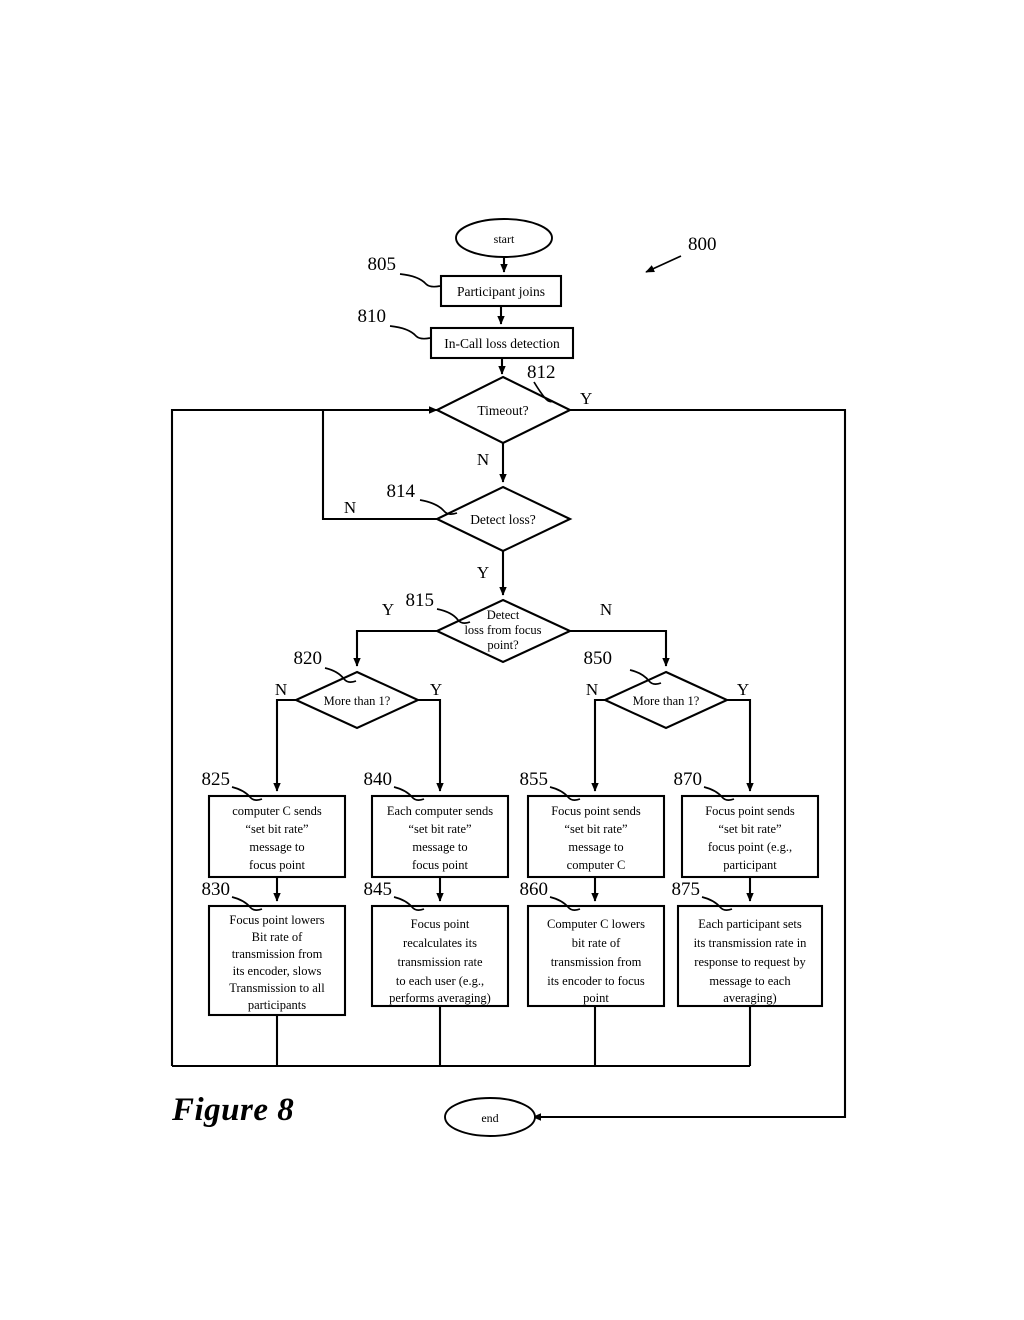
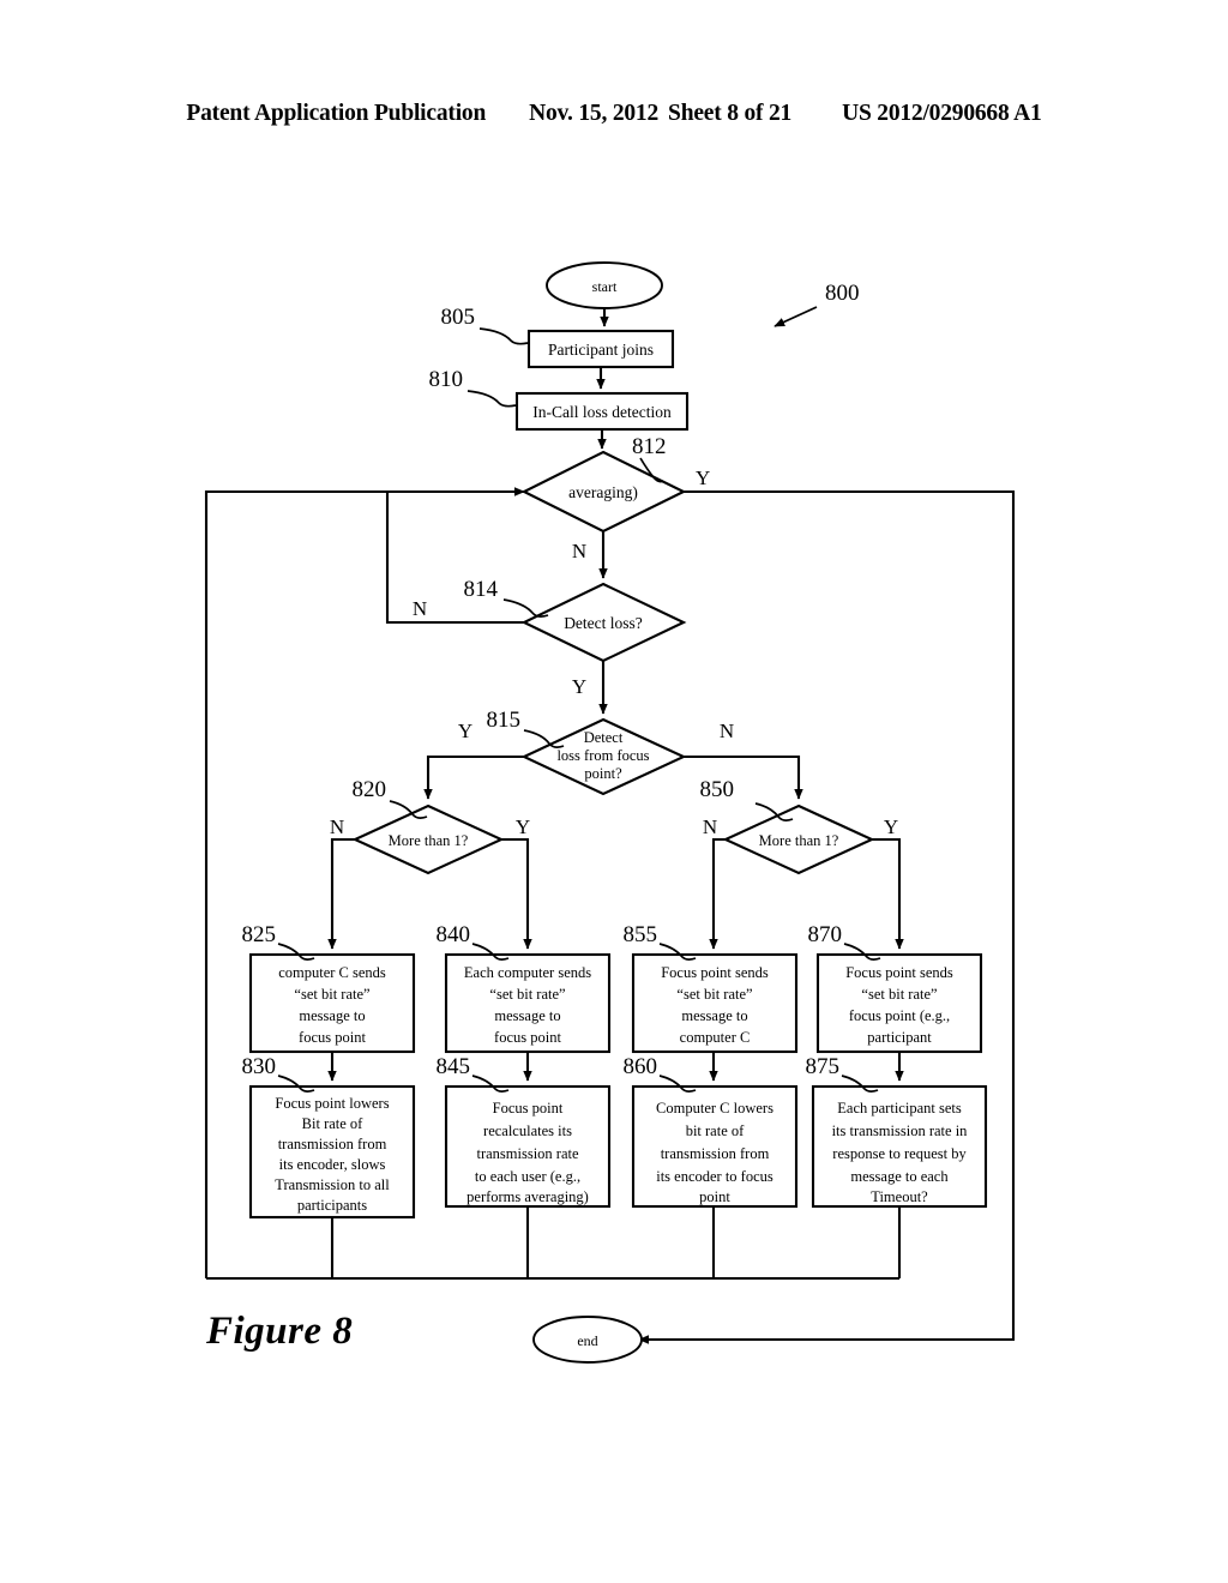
+ Patent Application Publication
+ Nov. 15, 2012
+ Sheet 8 of 21
+ US 2012/0290668 A1
  start
  Participant joins
  805
  In-Call loss detection
  810
- Timeout?
+ averaging)
  812
  Y
  N
  Detect loss?
  814
  N
  Y
  Detect
  loss from focus
  point?
  815
  Y
  N
  More than 1?
  820
  N
  Y
  More than 1?
  850
  N
  Y
  computer C sends
  “set bit rate”
  message to
  focus point
  825
  Each computer sends
  “set bit rate”
  message to
  focus point
  840
  Focus point sends
  “set bit rate”
  message to
  computer C
  855
  Focus point sends
  “set bit rate”
  focus point (e.g.,
  participant
  870
  Focus point lowers
  Bit rate of
  transmission from
  its encoder, slows
  Transmission to all
  participants
  830
  Focus point
  recalculates its
  transmission rate
  to each user (e.g.,
  performs averaging)
  845
  Computer C lowers
  bit rate of
  transmission from
  its encoder to focus
  point
  860
  Each participant sets
  its transmission rate in
  response to request by
  message to each
- averaging)
+ Timeout?
  875
  end
  800
  Figure 8
